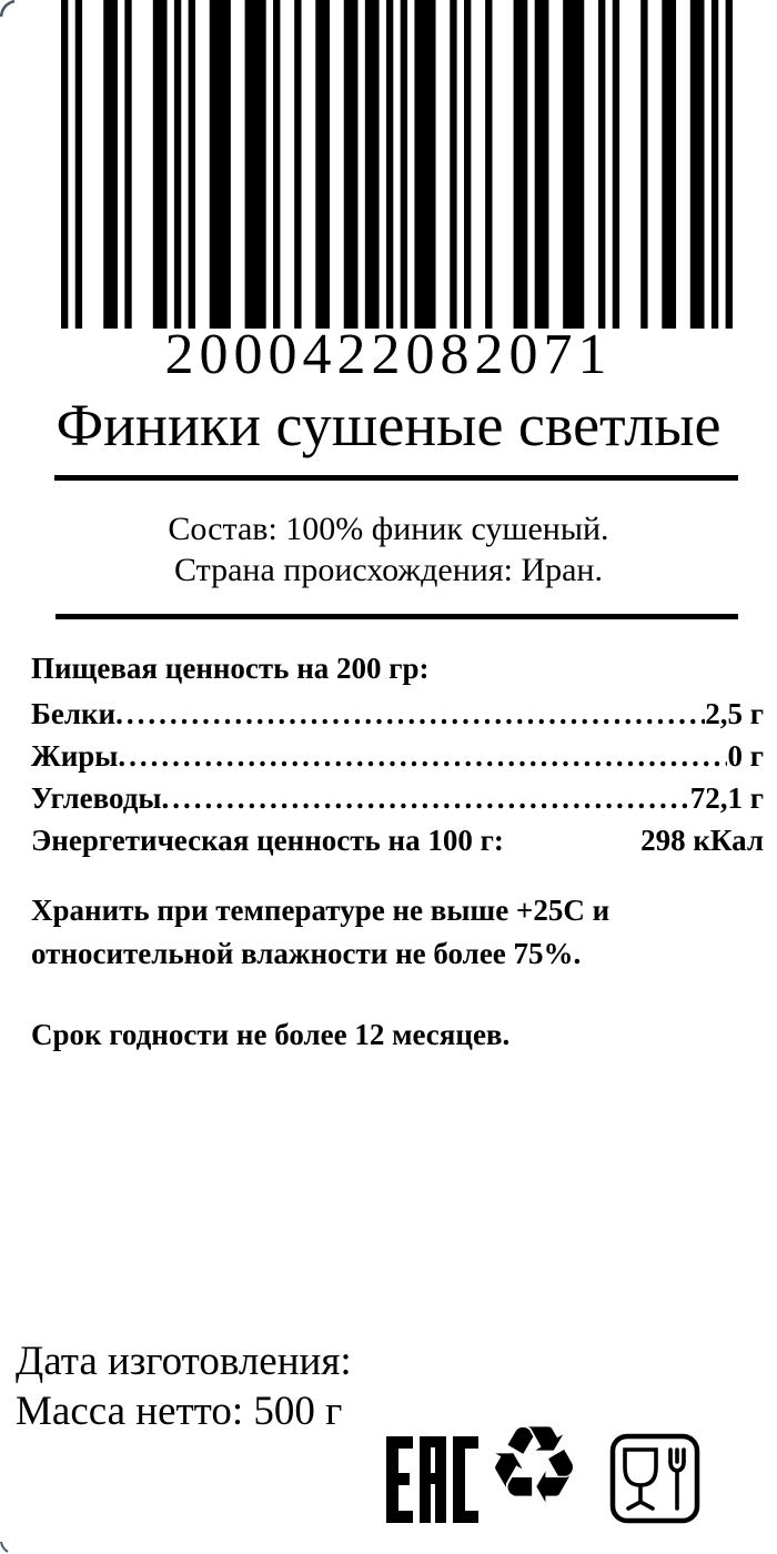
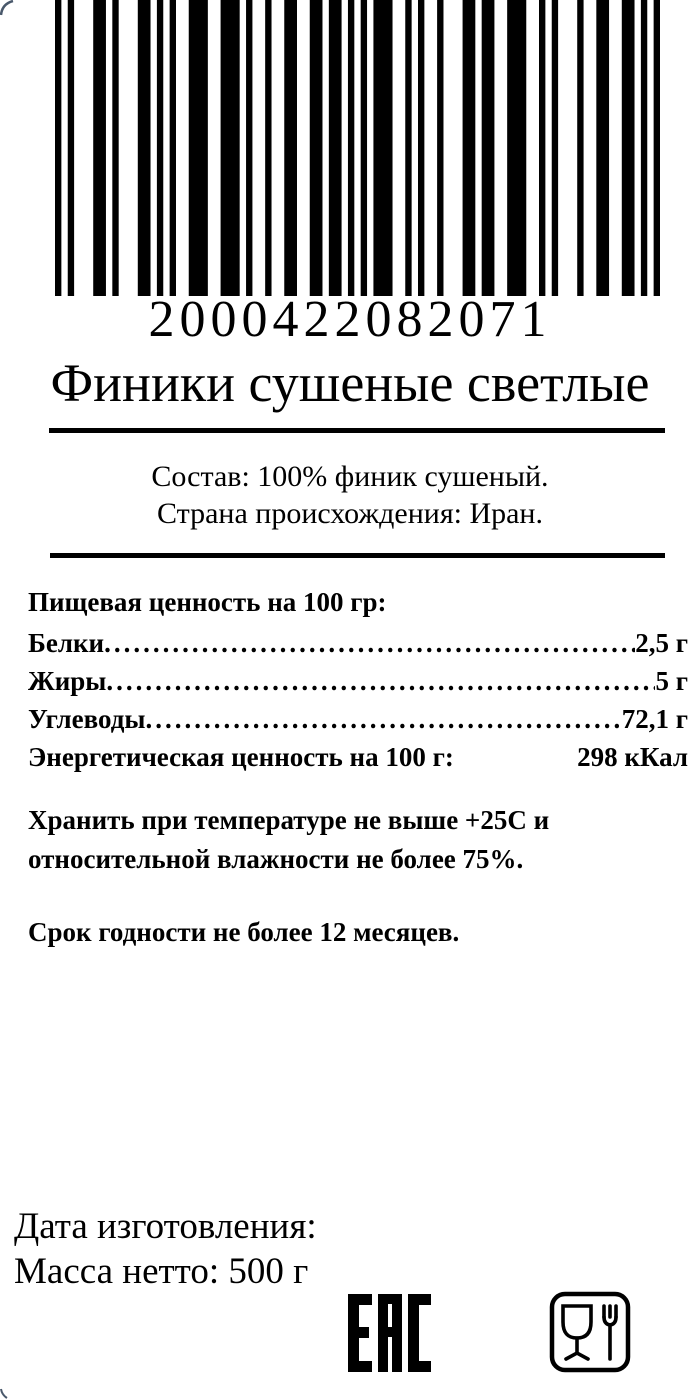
  2000422082071
  Финики сушеные светлые
  Состав: 100% финик сушеный.
  Страна происхождения: Иран.
- Пищевая ценность на 200 гр:
+ Пищевая ценность на 100 гр:
  Белки
  2,5 г
  Жиры
- 0 г
+ 5 г
  Углеводы
  72,1 г
  Энергетическая ценность на 100 г:
  298 кКал
  Хранить при температуре не выше +25С и
  относительной влажности не более 75%.
  Срок годности не более 12 месяцев.
  Дата изготовления:
  Масса нетто: 500 г
- ♻
